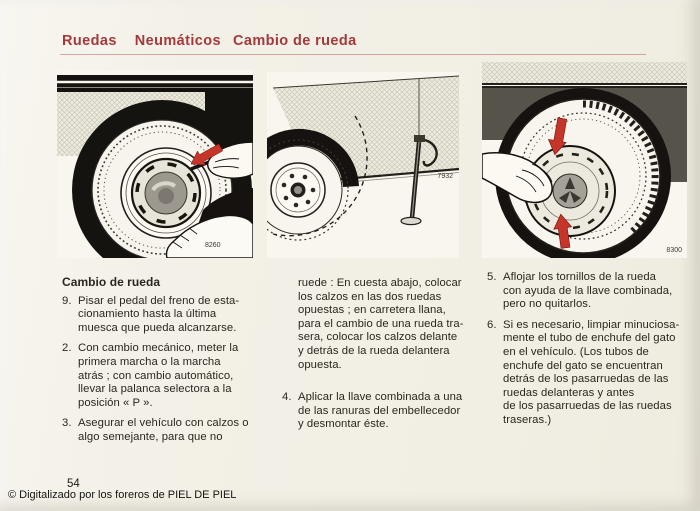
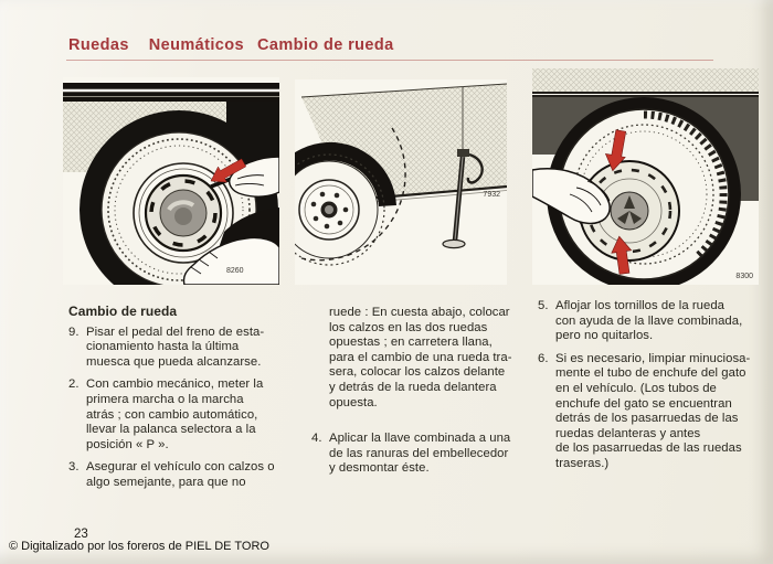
  Ruedas Neumáticos Cambio de rueda
  Cambio de rueda
  9.
  Pisar el pedal del freno de esta-
  cionamiento hasta la última
  muesca que pueda alcanzarse.
  2.
  Con cambio mecánico, meter la
  primera marcha o la marcha
  atrás ; con cambio automático,
  llevar la palanca selectora a la
  posición « P ».
  3.
  Asegurar el vehículo con calzos o
  algo semejante, para que no
  ruede : En cuesta abajo, colocar
  los calzos en las dos ruedas
  opuestas ; en carretera llana,
  para el cambio de una rueda tra-
  sera, colocar los calzos delante
  y detrás de la rueda delantera
  opuesta.
  4.
  Aplicar la llave combinada a una
  de las ranuras del embellecedor
  y desmontar éste.
  5.
  Aflojar los tornillos de la rueda
  con ayuda de la llave combinada,
  pero no quitarlos.
  6.
  Si es necesario, limpiar minuciosa-
  mente el tubo de enchufe del gato
  en el vehículo. (Los tubos de
  enchufe del gato se encuentran
  detrás de los pasarruedas de las
  ruedas delanteras y antes
  de los pasarruedas de las ruedas
  traseras.)
- 54
+ 23
- © Digitalizado por los foreros de PIEL DE PIEL
+ © Digitalizado por los foreros de PIEL DE TORO
